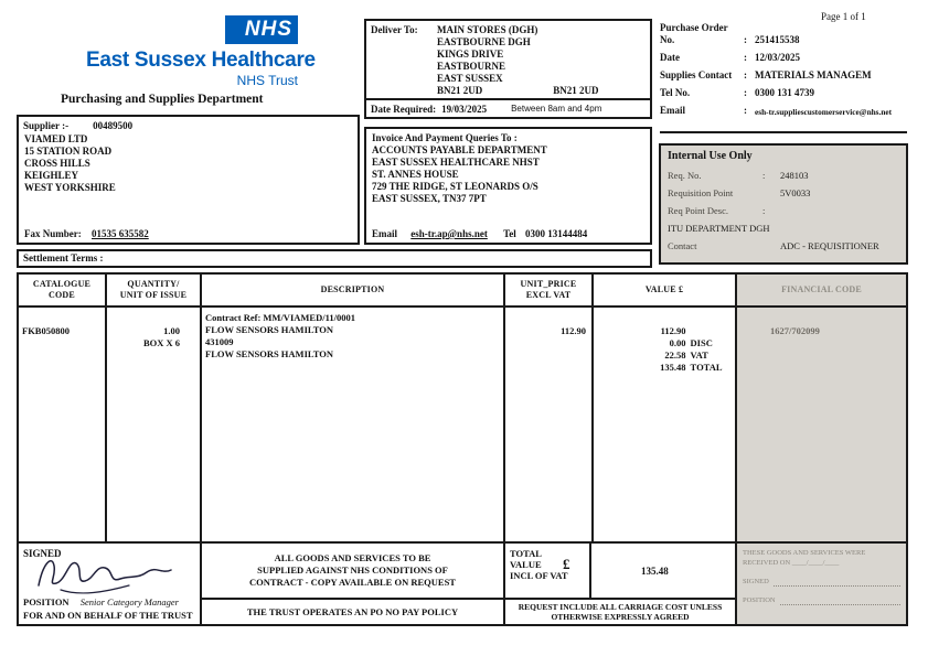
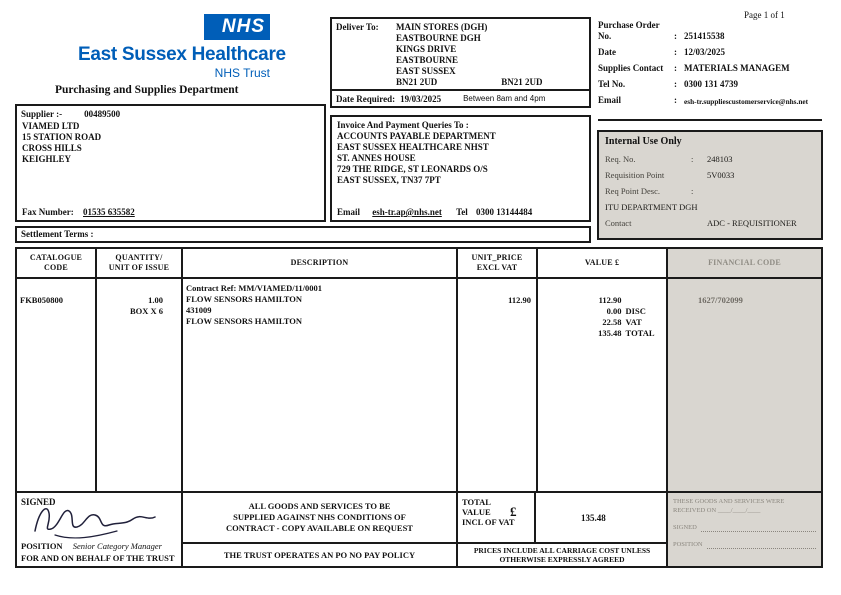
  Page 1 of 1
  NHS
  East Sussex Healthcare
  NHS Trust
  Purchasing and Supplies Department
  Deliver To:
  MAIN STORES (DGH)
  EASTBOURNE DGH
  KINGS DRIVE
  EASTBOURNE
  EAST SUSSEX
  BN21 2UD
  BN21 2UD
  Date Required:
  19/03/2025
  Between 8am and 4pm
  Purchase Order No.
  :
  251415538
  Date
  :
  12/03/2025
  Supplies Contact
  :
  MATERIALS MANAGEM
  Tel No.
  :
  0300 131 4739
  Email
  :
  esh-tr.suppliescustomerservice@nhs.net
  Supplier :-
  00489500
  VIAMED LTD
  15 STATION ROAD
  CROSS HILLS
  KEIGHLEY
- WEST YORKSHIRE
  Fax Number: 01535 635582
  Invoice And Payment Queries To :
  ACCOUNTS PAYABLE DEPARTMENT
  EAST SUSSEX HEALTHCARE NHST
  ST. ANNES HOUSE
  729 THE RIDGE, ST LEONARDS O/S
  EAST SUSSEX, TN37 7PT
  Email esh-tr.ap@nhs.net Tel 0300 13144484
  Internal Use Only
  Req. No.
  :
  248103
  Requisition Point
  5V0033
  Req Point Desc.
  :
  ITU DEPARTMENT DGH
  Contact
  ADC - REQUISITIONER
  Settlement Terms :
  CATALOGUE
  CODE
  QUANTITY/
  UNIT OF ISSUE
  DESCRIPTION
  UNIT_PRICE
  EXCL VAT
  VALUE £
  FINANCIAL CODE
  FKB050800
  1.00
  BOX X 6
  Contract Ref: MM/VIAMED/11/0001
  FLOW SENSORS HAMILTON
  431009
  FLOW SENSORS HAMILTON
  112.90
  112.90
  0.00
  DISC
  22.58
  VAT
  135.48
  TOTAL
  1627/702099
  SIGNED
  POSITION Senior Category Manager
  FOR AND ON BEHALF OF THE TRUST
  ALL GOODS AND SERVICES TO BE
  SUPPLIED AGAINST NHS CONDITIONS OF
  CONTRACT - COPY AVAILABLE ON REQUEST
  THE TRUST OPERATES AN PO NO PAY POLICY
  TOTAL
  VALUE
  INCL OF VAT
  £
  135.48
- REQUEST INCLUDE ALL CARRIAGE COST UNLESS
+ PRICES INCLUDE ALL CARRIAGE COST UNLESS
  OTHERWISE EXPRESSLY AGREED
